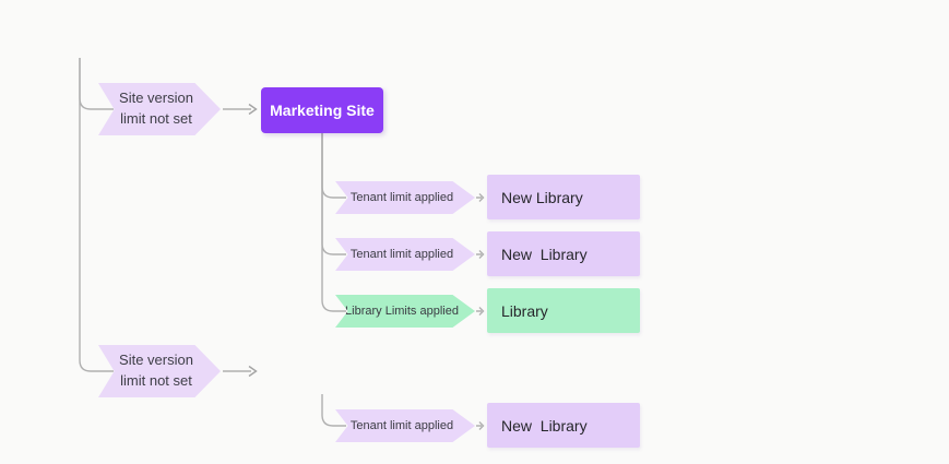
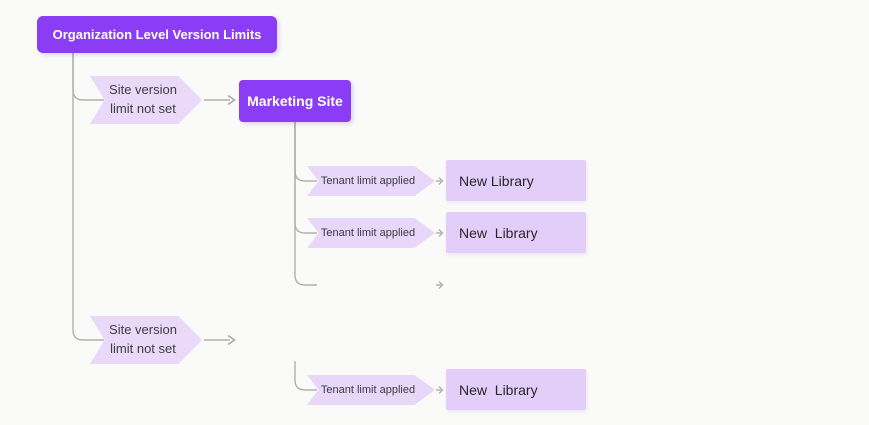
+ Organization Level Version Limits
  Site version
  limit not set
  Marketing Site
  Tenant limit applied
  New Library
  Tenant limit applied
  New Library
- Library Limits applied
- Library
  Site version
  limit not set
  Tenant limit applied
  New Library
